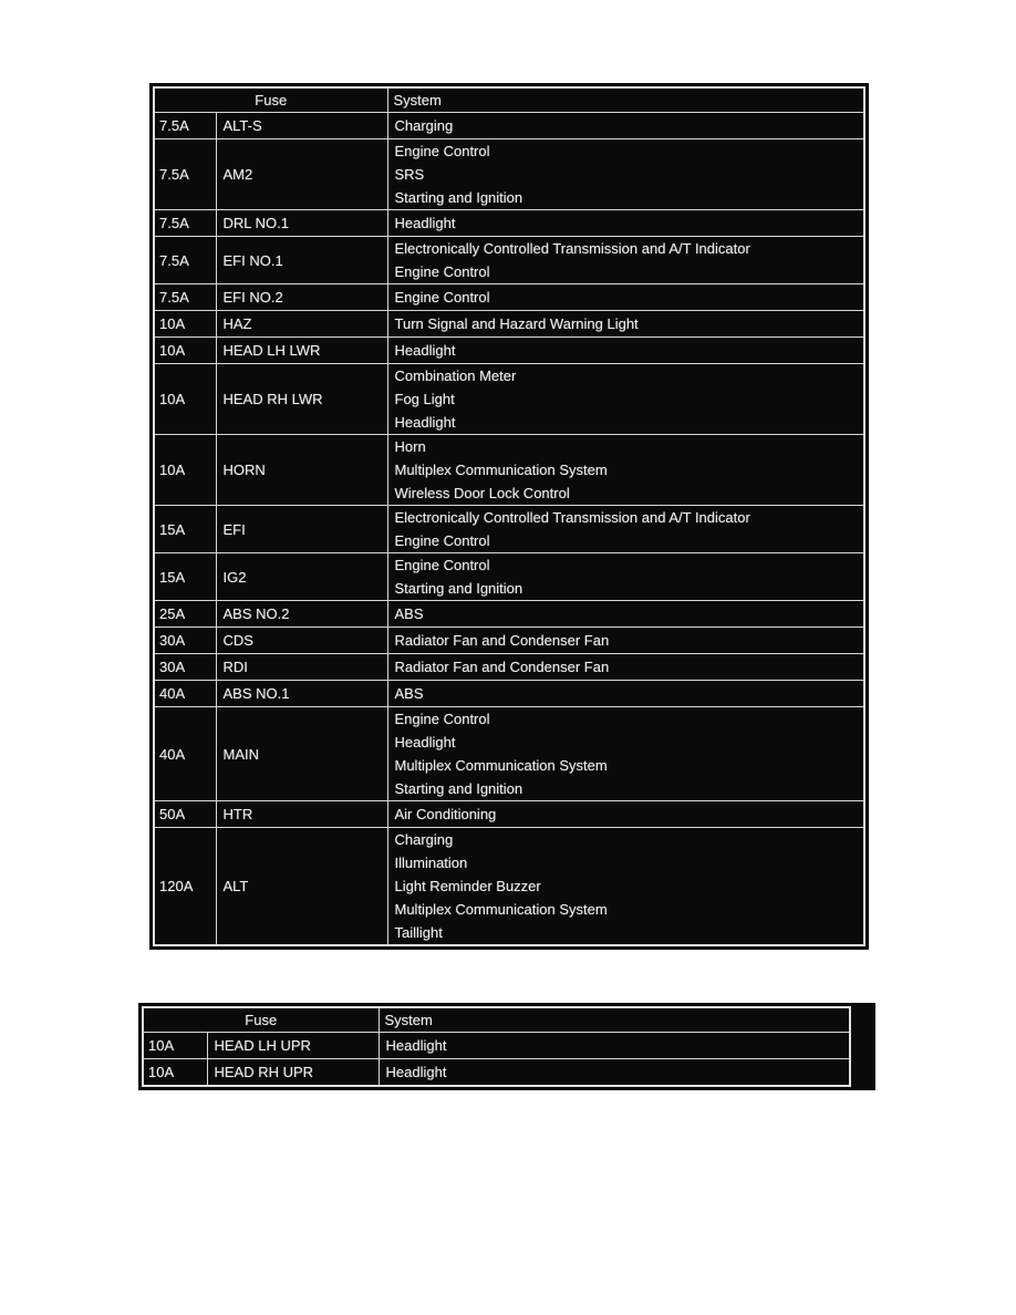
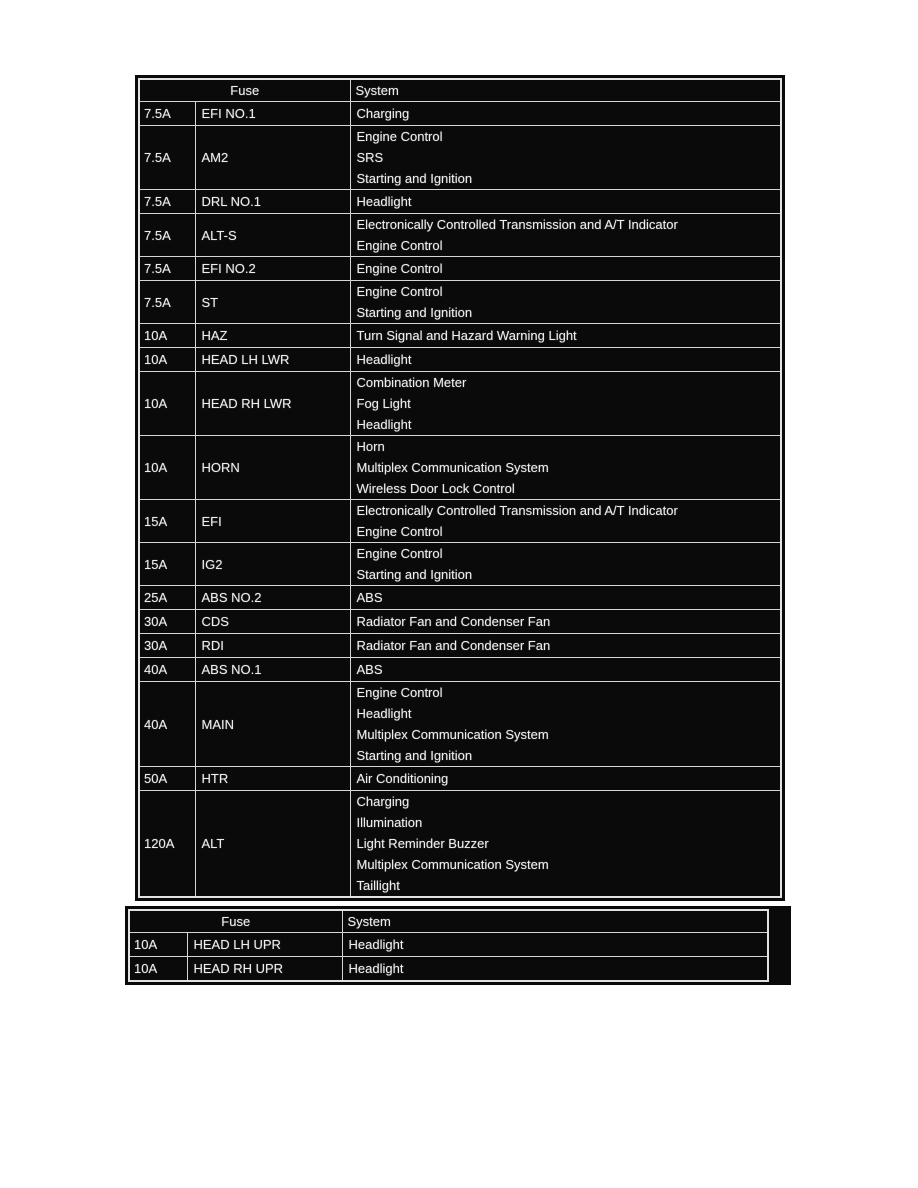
  Fuse	System
- 7.5A	ALT-S	Charging
+ 7.5A	EFI NO.1	Charging
  7.5A	AM2	Engine ControlSRSStarting and Ignition
  7.5A	DRL NO.1	Headlight
- 7.5A	EFI NO.1	Electronically Controlled Transmission and A/T IndicatorEngine Control
+ 7.5A	ALT-S	Electronically Controlled Transmission and A/T IndicatorEngine Control
  7.5A	EFI NO.2	Engine Control
+ 7.5A	ST	Engine ControlStarting and Ignition
  10A	HAZ	Turn Signal and Hazard Warning Light
  10A	HEAD LH LWR	Headlight
  10A	HEAD RH LWR	Combination MeterFog LightHeadlight
  10A	HORN	HornMultiplex Communication SystemWireless Door Lock Control
  15A	EFI	Electronically Controlled Transmission and A/T IndicatorEngine Control
  15A	IG2	Engine ControlStarting and Ignition
  25A	ABS NO.2	ABS
  30A	CDS	Radiator Fan and Condenser Fan
  30A	RDI	Radiator Fan and Condenser Fan
  40A	ABS NO.1	ABS
  40A	MAIN	Engine ControlHeadlightMultiplex Communication SystemStarting and Ignition
  50A	HTR	Air Conditioning
  120A	ALT	ChargingIlluminationLight Reminder BuzzerMultiplex Communication SystemTaillight
  Fuse	System
  10A	HEAD LH UPR	Headlight
  10A	HEAD RH UPR	Headlight
